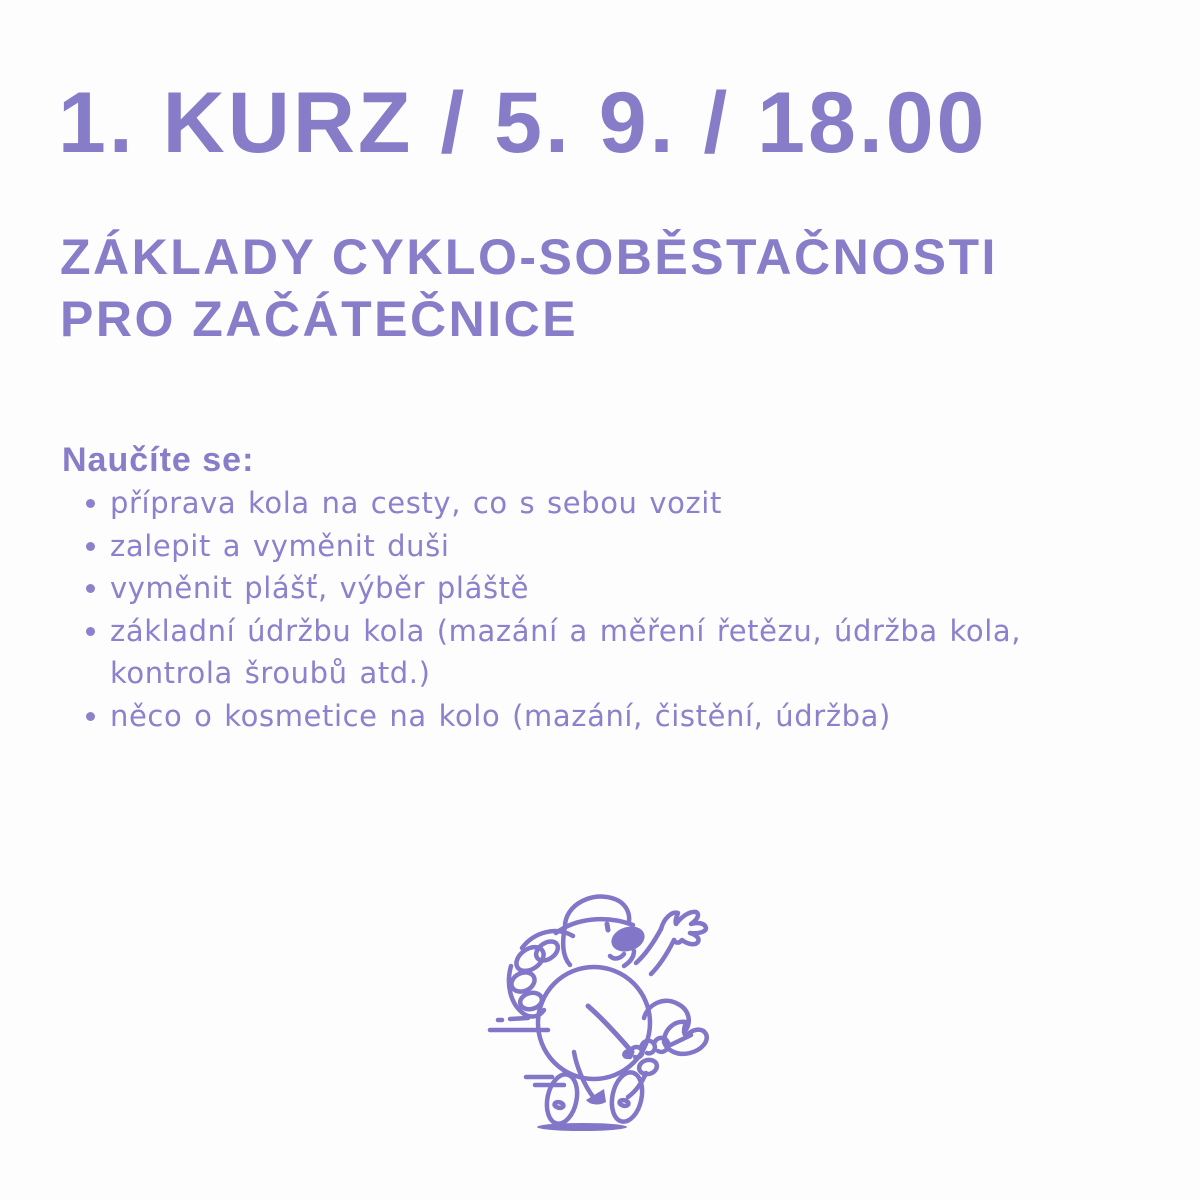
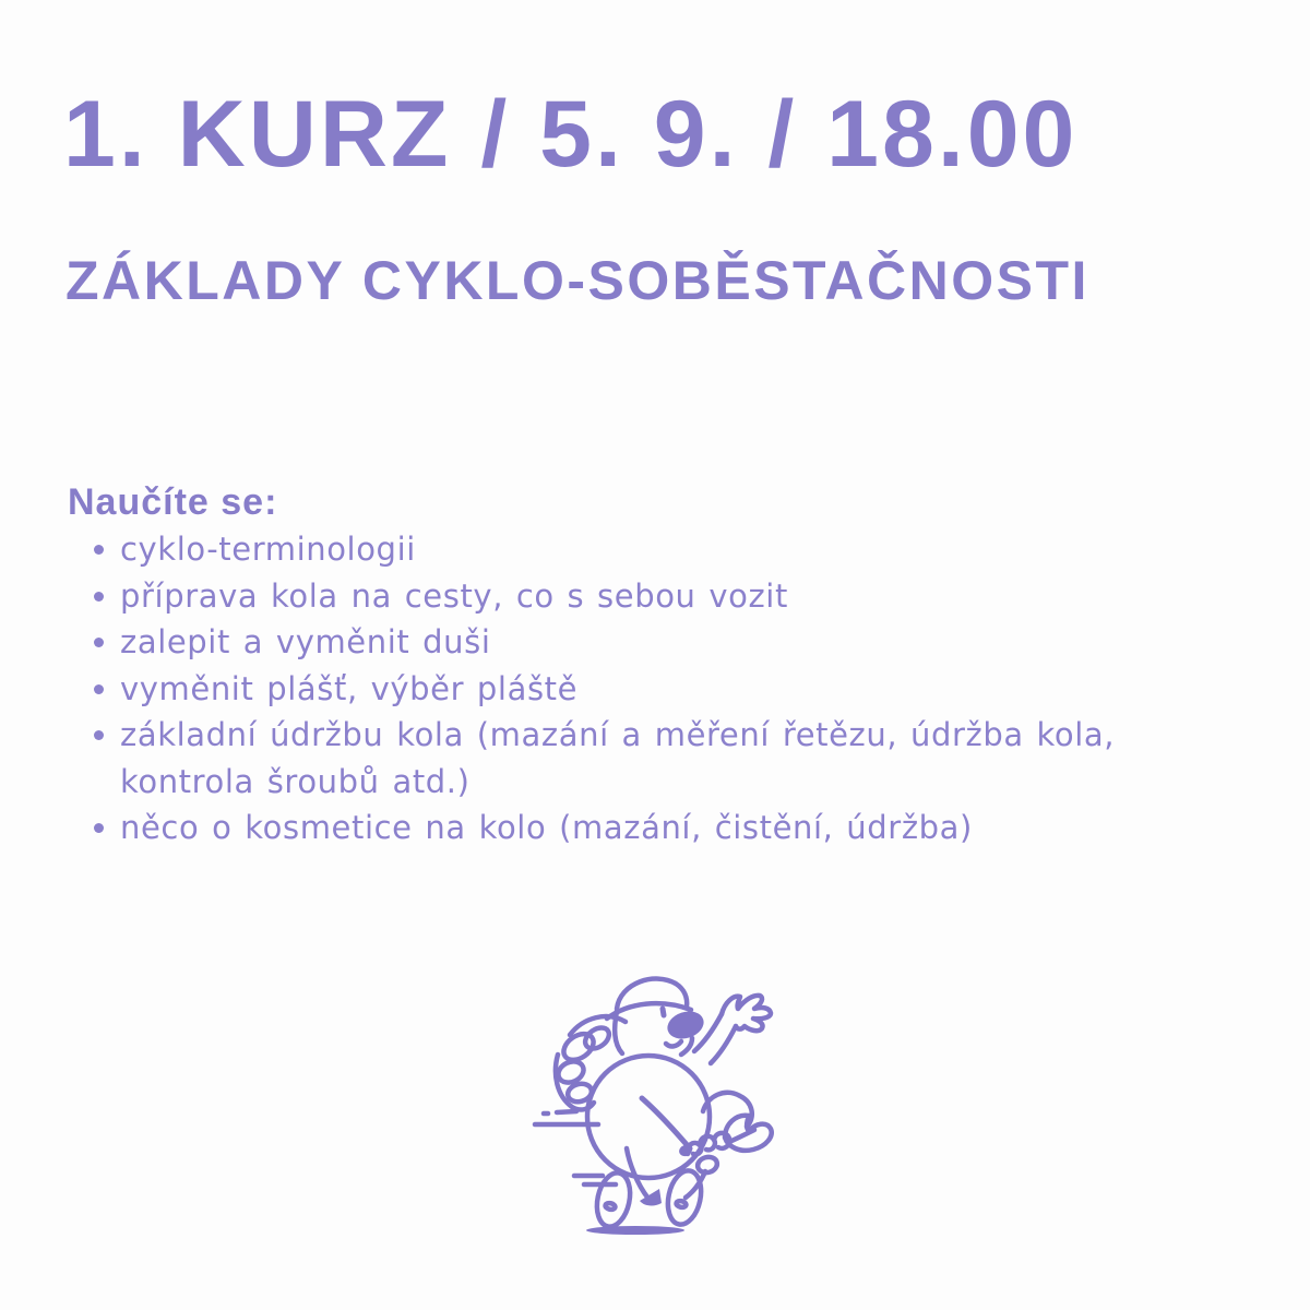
  1. KURZ / 5. 9. / 18.00
  ZÁKLADY CYKLO-SOBĚSTAČNOSTI
- PRO ZAČÁTEČNICE
  Naučíte se:
+ cyklo-terminologii
  příprava kola na cesty, co s sebou vozit
  zalepit a vyměnit duši
  vyměnit plášť, výběr pláště
  základní údržbu kola (mazání a měření řetězu, údržba kola, kontrola šroubů atd.)
  něco o kosmetice na kolo (mazání, čistění, údržba)
